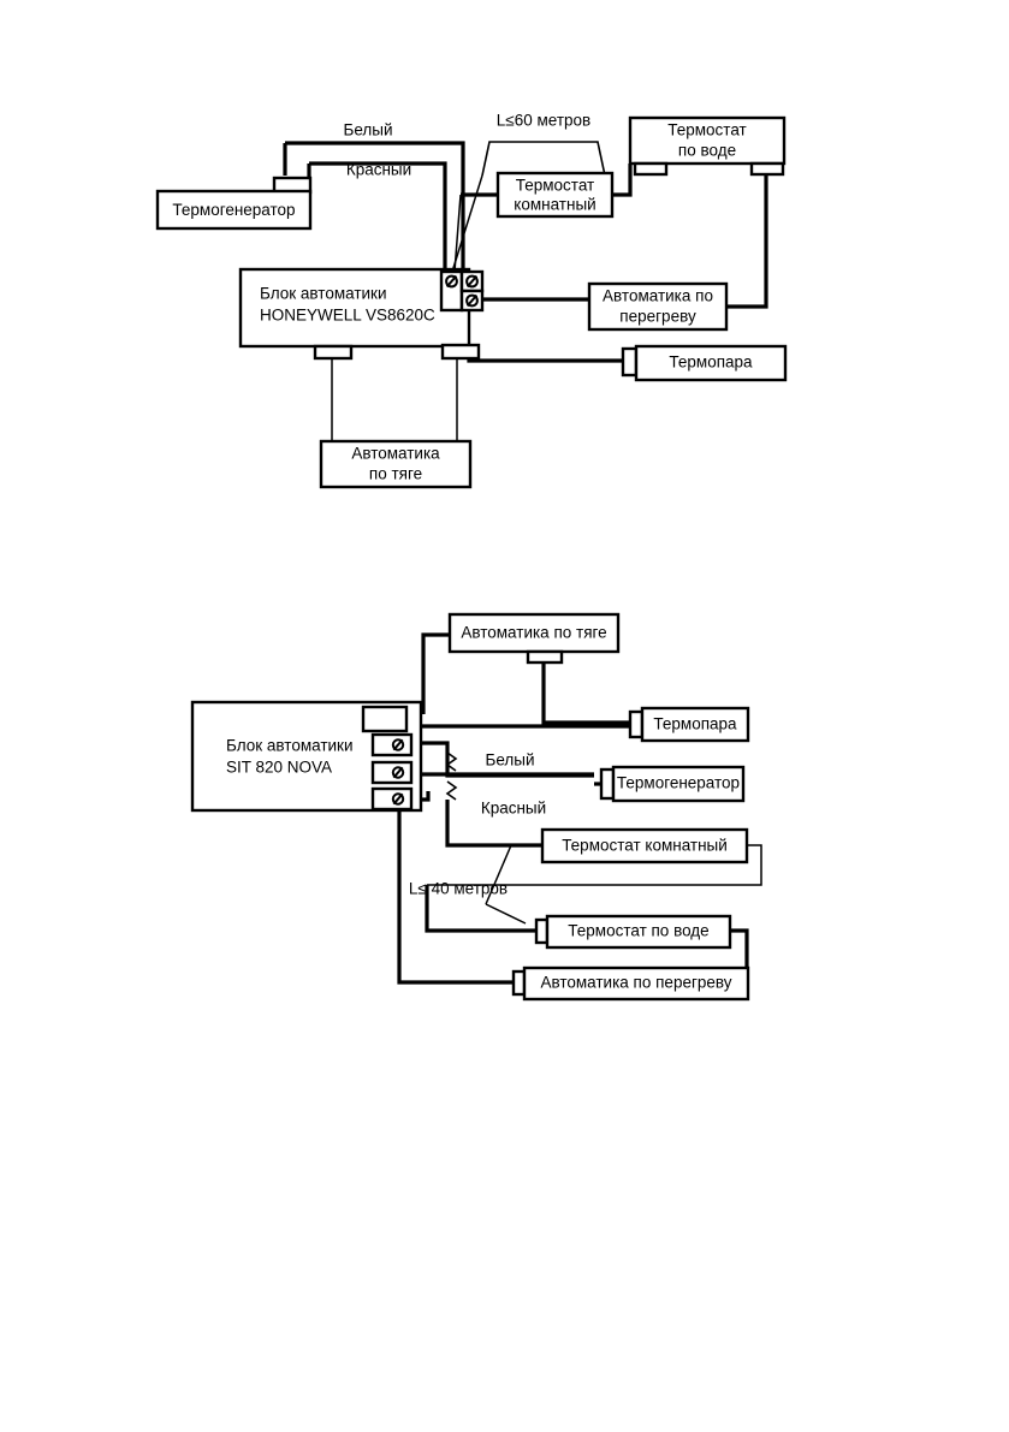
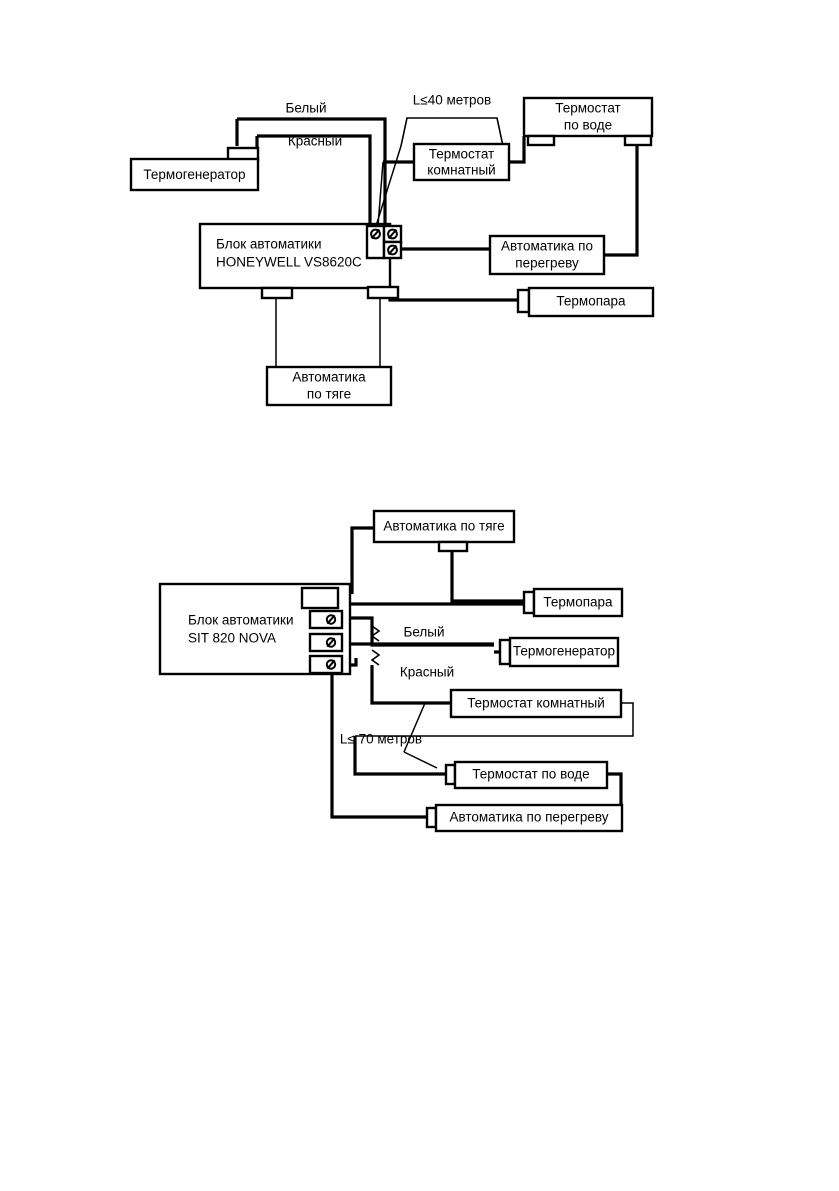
  Термогенератор
  Блок автоматики
  HONEYWELL VS8620C
  Термостат
  комнатный
  Термостат
  по воде
  Автоматика по
  перегреву
  Термопара
  Автоматика
  по тяге
  Белый
  Красный
- L≤60 метров
+ L≤40 метров
  Блок автоматики
  SIT 820 NOVA
  Автоматика по тяге
  Термопара
  Термогенератор
  Термостат комнатный
  Термостат по воде
  Автоматика по перегреву
  Белый
  Красный
- L≤ 40 метров
+ L≤ 70 метров
